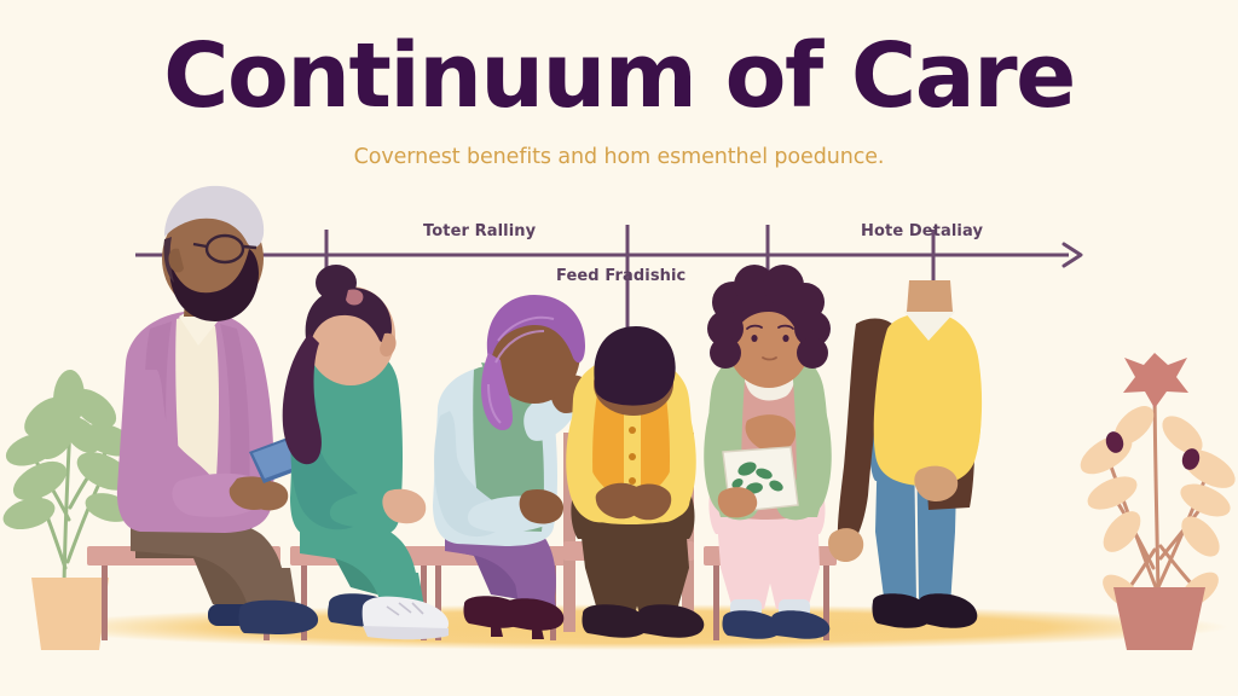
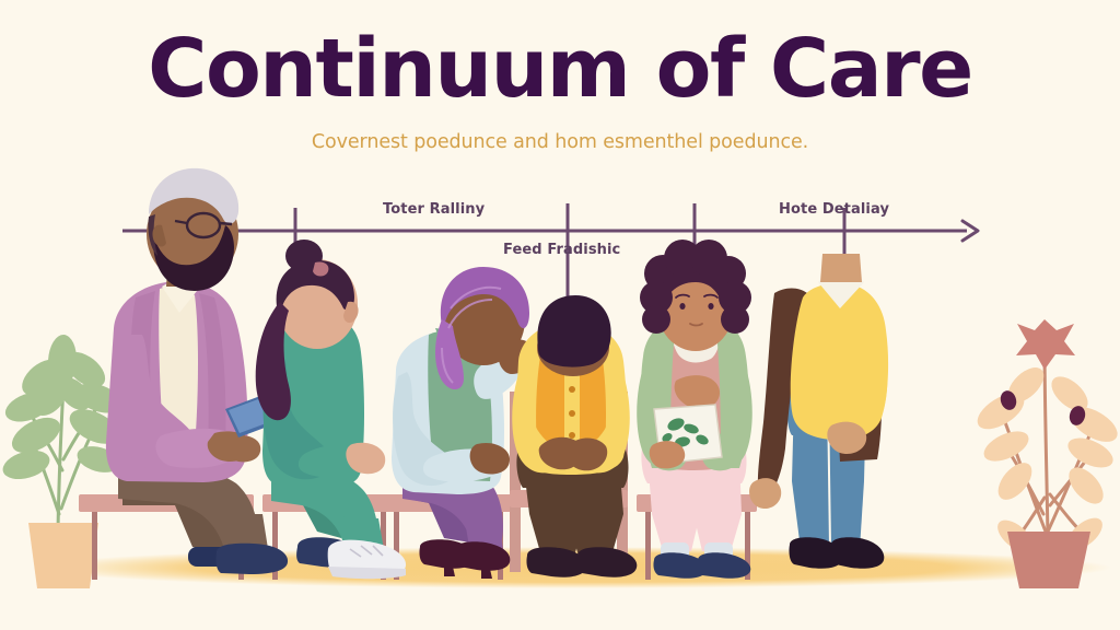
  Continuum of Care
- Covernest benefits and hom esmenthel poedunce.
+ Covernest poedunce and hom esmenthel poedunce.
  Toter Ralliny
  Feed Fradishic
  Hote Detaliay
